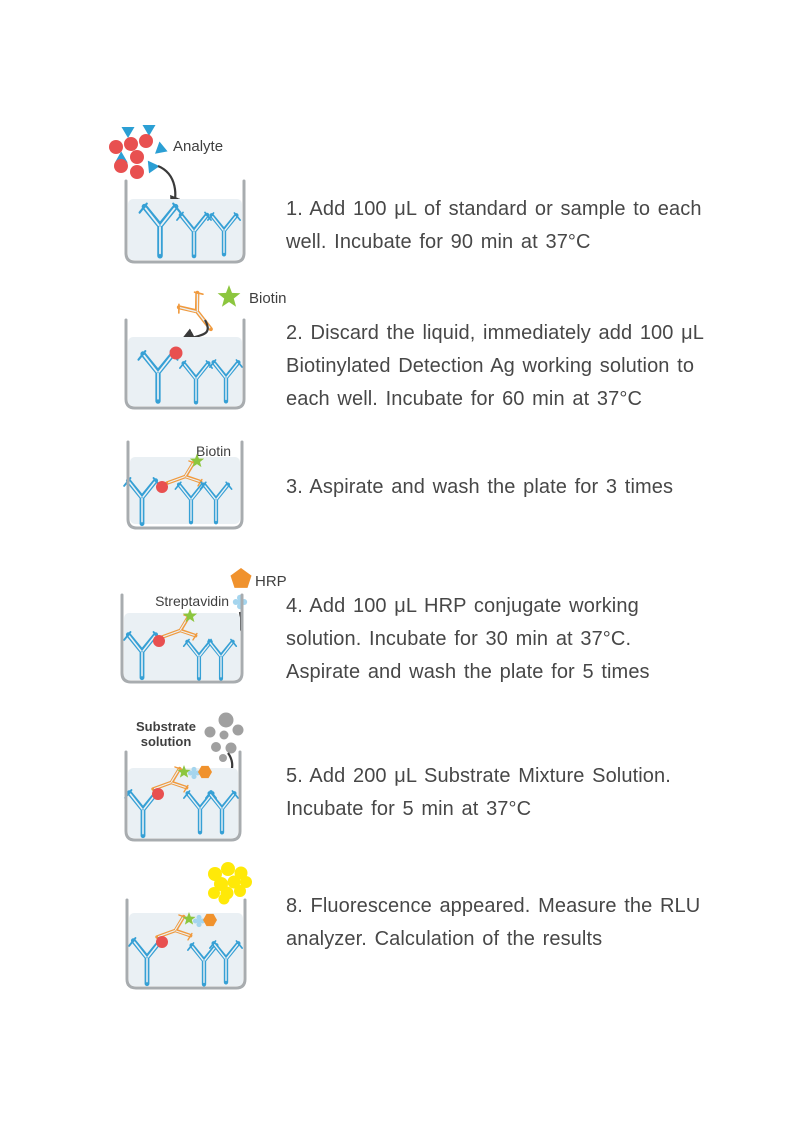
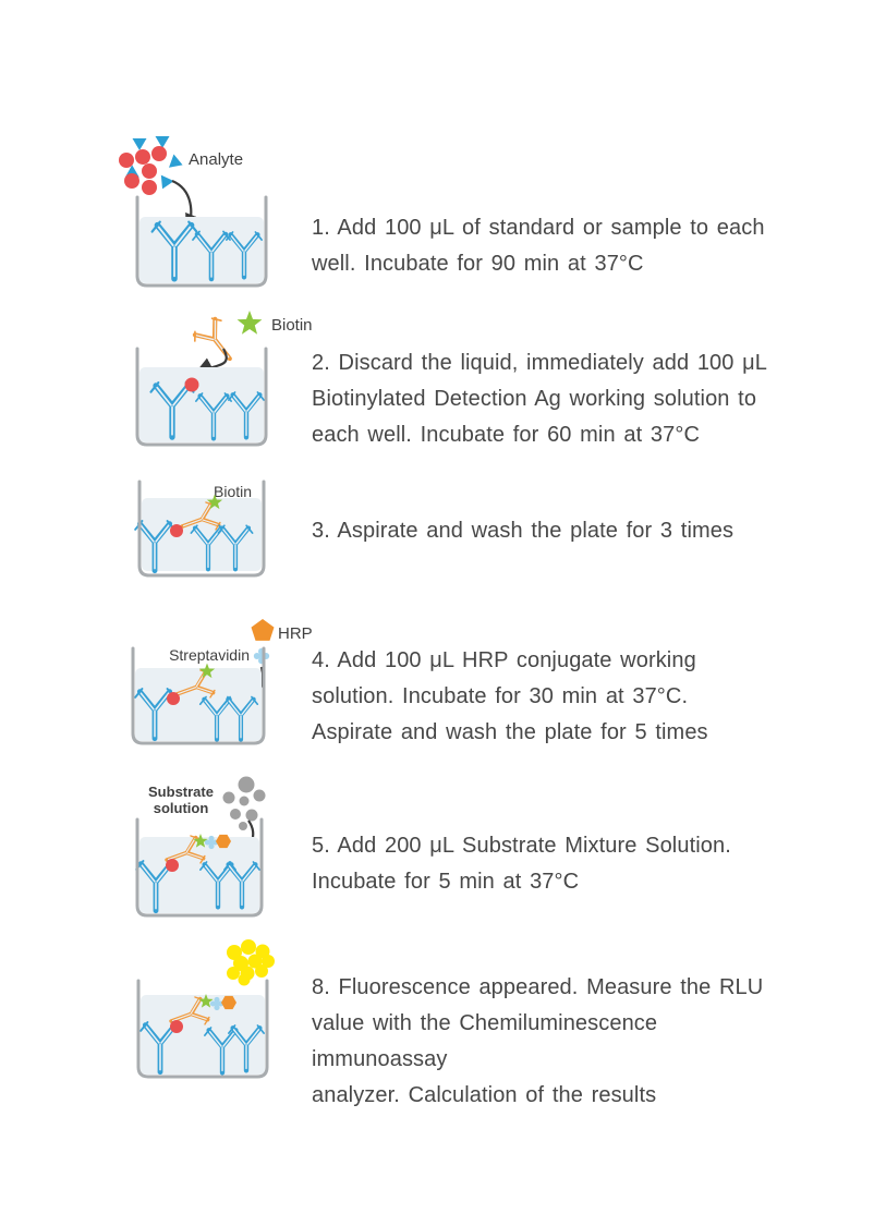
  Analyte
  Biotin
  Biotin
  HRP
  Streptavidin
  Substrate
  solution
  1. Add 100 μL of standard or sample to each
  well. Incubate for 90 min at 37°C
  2. Discard the liquid, immediately add 100 μL
  Biotinylated Detection Ag working solution to
  each well. Incubate for 60 min at 37°C
  3. Aspirate and wash the plate for 3 times
  4. Add 100 μL HRP conjugate working
  solution. Incubate for 30 min at 37°C.
  Aspirate and wash the plate for 5 times
  5. Add 200 μL Substrate Mixture Solution.
  Incubate for 5 min at 37°C
  8. Fluorescence appeared. Measure the RLU
+ value with the Chemiluminescence immunoassay
  analyzer. Calculation of the results
